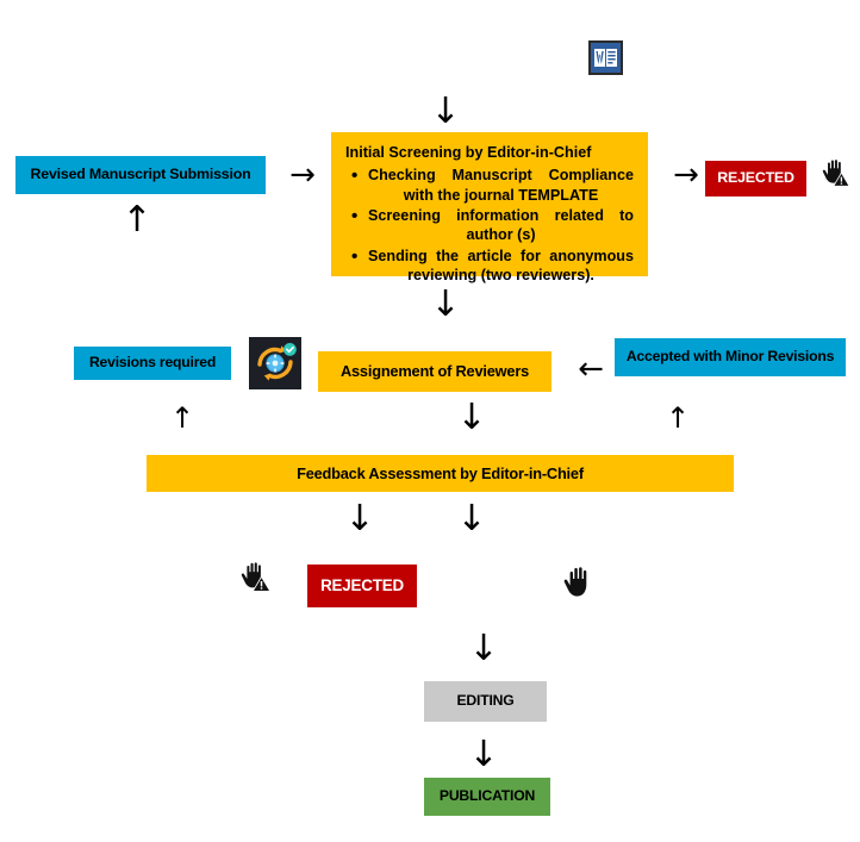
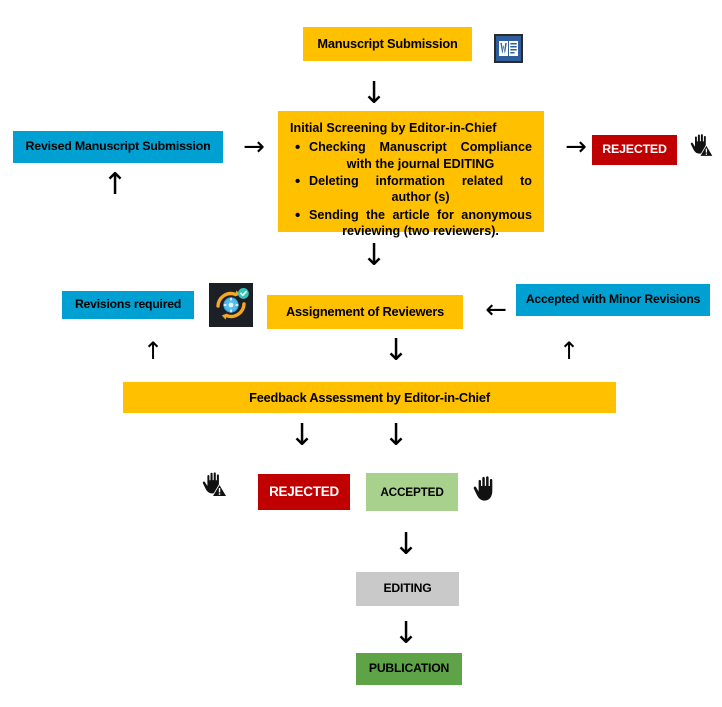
+ Manuscript Submission
  ↓
  Revised Manuscript Submission
  →
  Initial Screening by Editor-in-Chief
- Checking Manuscript Compliance with the journal TEMPLATE
+ Checking Manuscript Compliance with the journal EDITING
- Screening information related to author (s)
+ Deleting information related to author (s)
  Sending the article for anonymous reviewing (two reviewers).
  →
  REJECTED
  ↑
  ↓
  Revisions required
  Assignement of Reviewers
  ←
  Accepted with Minor Revisions
  ↑
  ↓
  ↑
  Feedback Assessment by Editor-in-Chief
  ↓
  ↓
  REJECTED
+ ACCEPTED
  ↓
  EDITING
  ↓
  PUBLICATION
